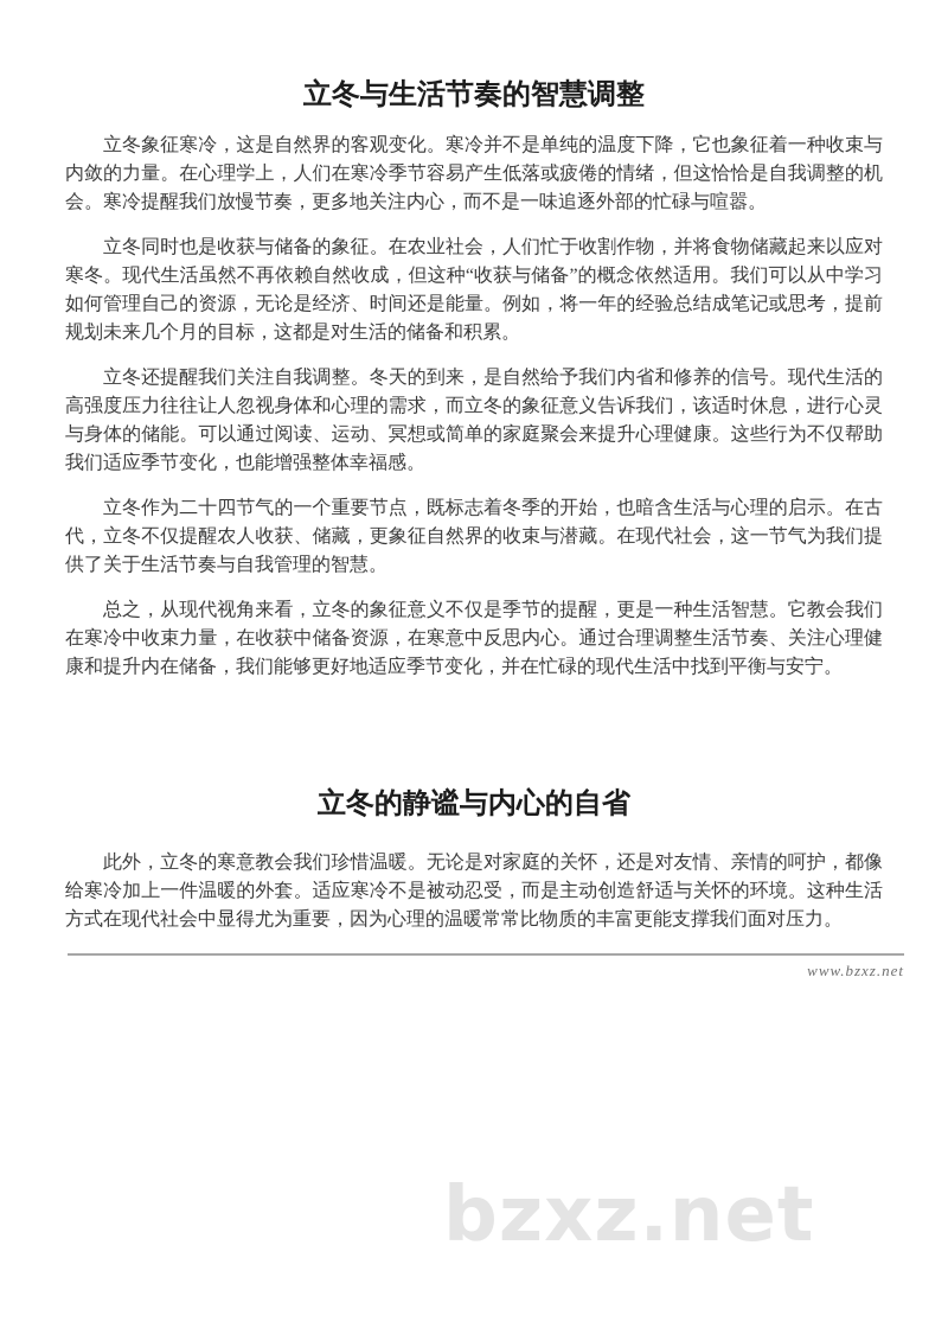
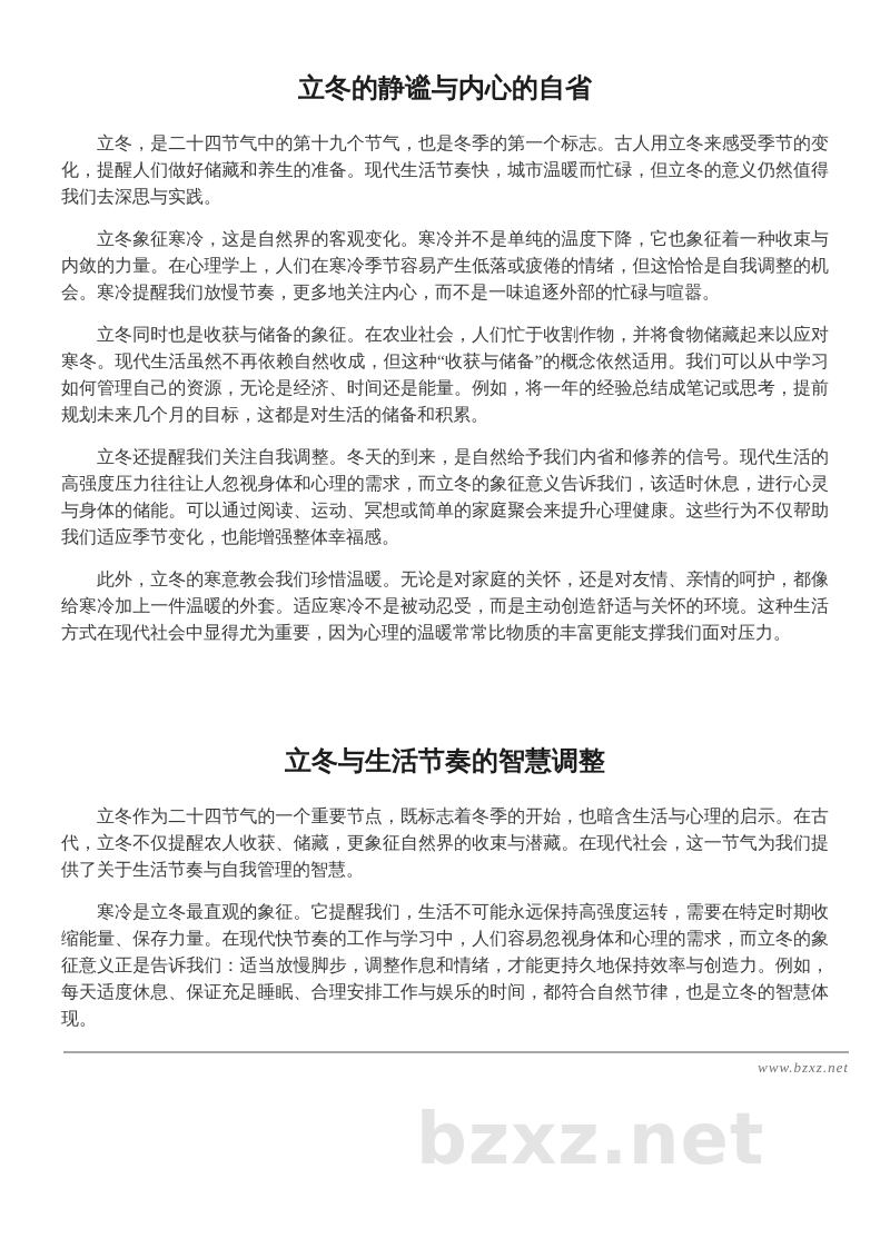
  bzxz.net
- 立冬与生活节奏的智慧调整
+ 立冬的静谧与内心的自省
+ 立冬，是二十四节气中的第十九个节气，也是冬季的第一个标志。古人用立冬来感受季节的变化，提醒人们做好储藏和养生的准备。现代生活节奏快，城市温暖而忙碌，但立冬的意义仍然值得我们去深思与实践。
  立冬象征寒冷，这是自然界的客观变化。寒冷并不是单纯的温度下降，它也象征着一种收束与内敛的力量。在心理学上，人们在寒冷季节容易产生低落或疲倦的情绪，但这恰恰是自我调整的机会。寒冷提醒我们放慢节奏，更多地关注内心，而不是一味追逐外部的忙碌与喧嚣。
  立冬同时也是收获与储备的象征。在农业社会，人们忙于收割作物，并将食物储藏起来以应对寒冬。现代生活虽然不再依赖自然收成，但这种“收获与储备”的概念依然适用。我们可以从中学习如何管理自己的资源，无论是经济、时间还是能量。例如，将一年的经验总结成笔记或思考，提前规划未来几个月的目标，这都是对生活的储备和积累。
  立冬还提醒我们关注自我调整。冬天的到来，是自然给予我们内省和修养的信号。现代生活的高强度压力往往让人忽视身体和心理的需求，而立冬的象征意义告诉我们，该适时休息，进行心灵与身体的储能。可以通过阅读、运动、冥想或简单的家庭聚会来提升心理健康。这些行为不仅帮助我们适应季节变化，也能增强整体幸福感。
- 立冬作为二十四节气的一个重要节点，既标志着冬季的开始，也暗含生活与心理的启示。在古代，立冬不仅提醒农人收获、储藏，更象征自然界的收束与潜藏。在现代社会，这一节气为我们提供了关于生活节奏与自我管理的智慧。
+ 此外，立冬的寒意教会我们珍惜温暖。无论是对家庭的关怀，还是对友情、亲情的呵护，都像给寒冷加上一件温暖的外套。适应寒冷不是被动忍受，而是主动创造舒适与关怀的环境。这种生活方式在现代社会中显得尤为重要，因为心理的温暖常常比物质的丰富更能支撑我们面对压力。
- 总之，从现代视角来看，立冬的象征意义不仅是季节的提醒，更是一种生活智慧。它教会我们在寒冷中收束力量，在收获中储备资源，在寒意中反思内心。通过合理调整生活节奏、关注心理健康和提升内在储备，我们能够更好地适应季节变化，并在忙碌的现代生活中找到平衡与安宁。
- 立冬的静谧与内心的自省
+ 立冬与生活节奏的智慧调整
- 此外，立冬的寒意教会我们珍惜温暖。无论是对家庭的关怀，还是对友情、亲情的呵护，都像给寒冷加上一件温暖的外套。适应寒冷不是被动忍受，而是主动创造舒适与关怀的环境。这种生活方式在现代社会中显得尤为重要，因为心理的温暖常常比物质的丰富更能支撑我们面对压力。
+ 立冬作为二十四节气的一个重要节点，既标志着冬季的开始，也暗含生活与心理的启示。在古代，立冬不仅提醒农人收获、储藏，更象征自然界的收束与潜藏。在现代社会，这一节气为我们提供了关于生活节奏与自我管理的智慧。
+ 寒冷是立冬最直观的象征。它提醒我们，生活不可能永远保持高强度运转，需要在特定时期收缩能量、保存力量。在现代快节奏的工作与学习中，人们容易忽视身体和心理的需求，而立冬的象征意义正是告诉我们：适当放慢脚步，调整作息和情绪，才能更持久地保持效率与创造力。例如，每天适度休息、保证充足睡眠、合理安排工作与娱乐的时间，都符合自然节律，也是立冬的智慧体现。
  www.bzxz.net
